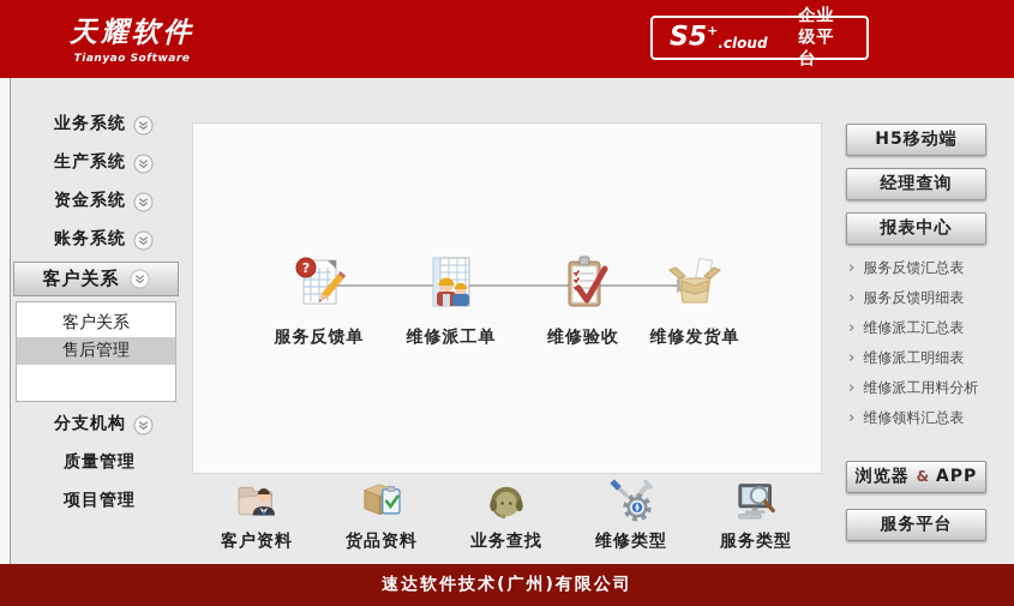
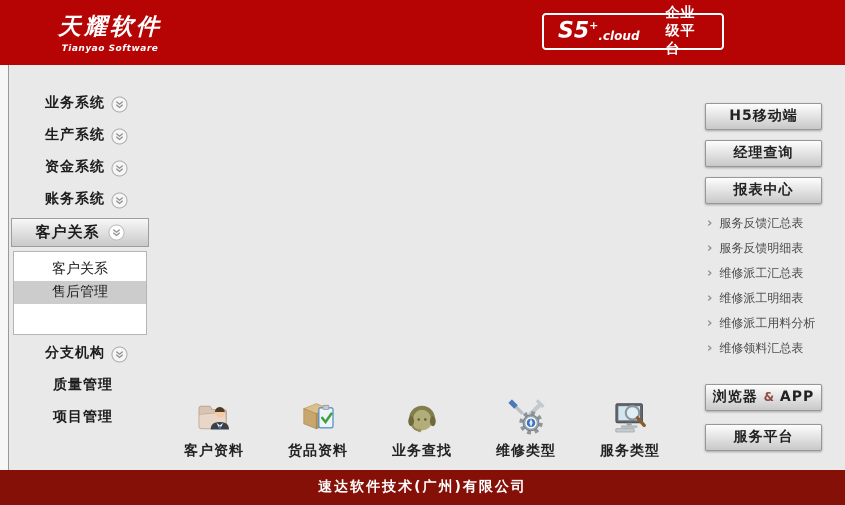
  天耀软件
  Tianyao Software
  S5+
  .cloud
  企业级平台
  业务系统
  生产系统
  资金系统
  账务系统
  客户关系
  客户关系
  售后管理
  分支机构
  质量管理
  项目管理
- ?
- 服务反馈单
- 维修派工单
- 维修验收
- 维修发货单
  客户资料
  货品资料
  业务查找
  维修类型
  服务类型
  H5移动端
  经理查询
  报表中心
  ›
  服务反馈汇总表
  ›
  服务反馈明细表
  ›
  维修派工汇总表
  ›
  维修派工明细表
  ›
  维修派工用料分析
  ›
  维修领料汇总表
  浏览器 & APP
  服务平台
  速达软件技术(广州)有限公司
